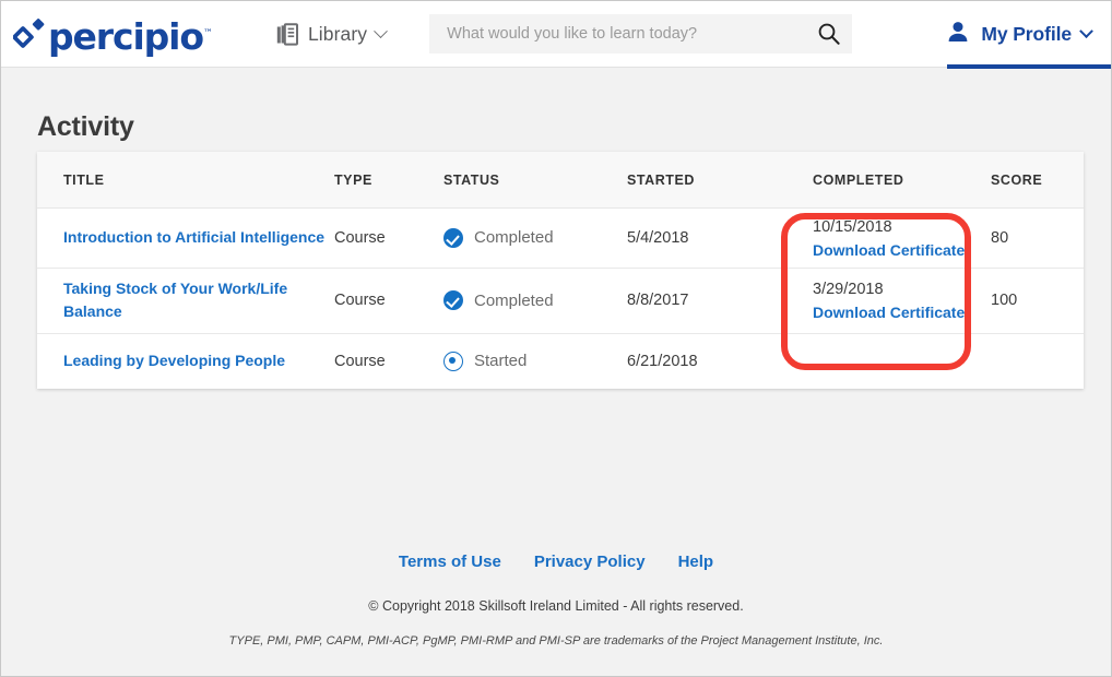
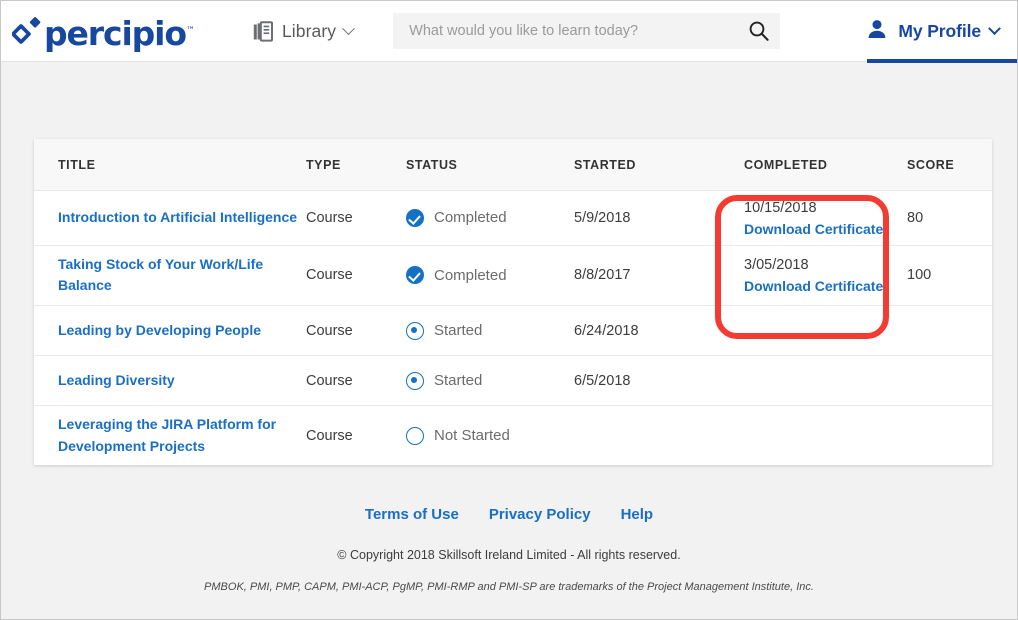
  percipio™
  Library
  What would you like to learn today?
  My Profile
- Activity
  TITLE	TYPE	STATUS	STARTED	COMPLETED	SCORE
- Introduction to Artificial Intelligence	Course	Completed	5/4/2018	10/15/2018Download Certificate	80
+ Introduction to Artificial Intelligence	Course	Completed	5/9/2018	10/15/2018Download Certificate	80
- Taking Stock of Your Work/Life Balance	Course	Completed	8/8/2017	3/29/2018Download Certificate	100
+ Taking Stock of Your Work/Life Balance	Course	Completed	8/8/2017	3/05/2018Download Certificate	100
- Leading by Developing People	Course	Started	6/21/2018
+ Leading by Developing People	Course	Started	6/24/2018
+ Leading Diversity	Course	Started	6/5/2018
+ Leveraging the JIRA Platform for Development Projects	Course	Not Started
  Terms of Use
  Privacy Policy
  Help
  © Copyright 2018 Skillsoft Ireland Limited - All rights reserved.
- TYPE, PMI, PMP, CAPM, PMI-ACP, PgMP, PMI-RMP and PMI-SP are trademarks of the Project Management Institute, Inc.
+ PMBOK, PMI, PMP, CAPM, PMI-ACP, PgMP, PMI-RMP and PMI-SP are trademarks of the Project Management Institute, Inc.
